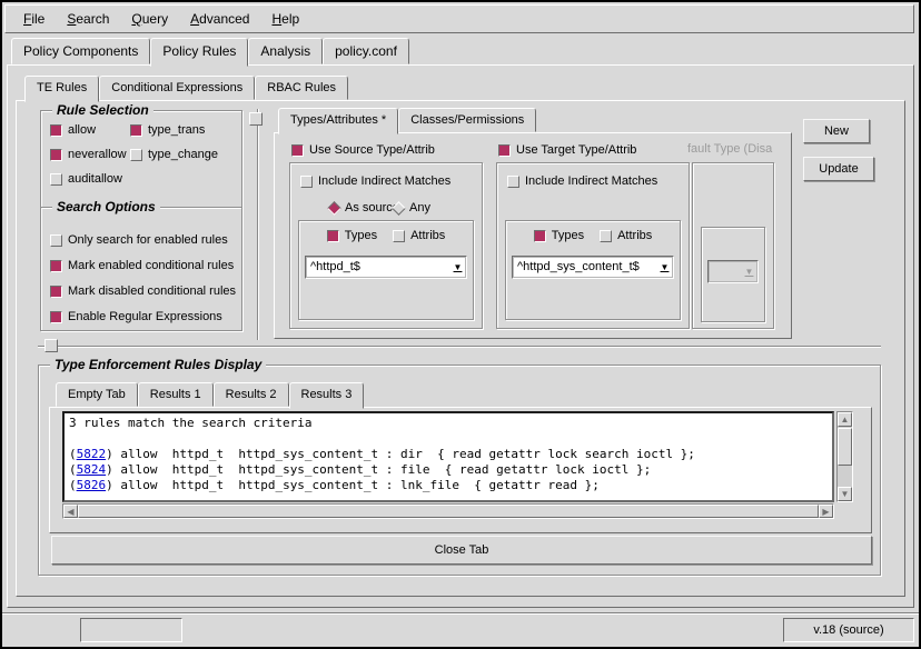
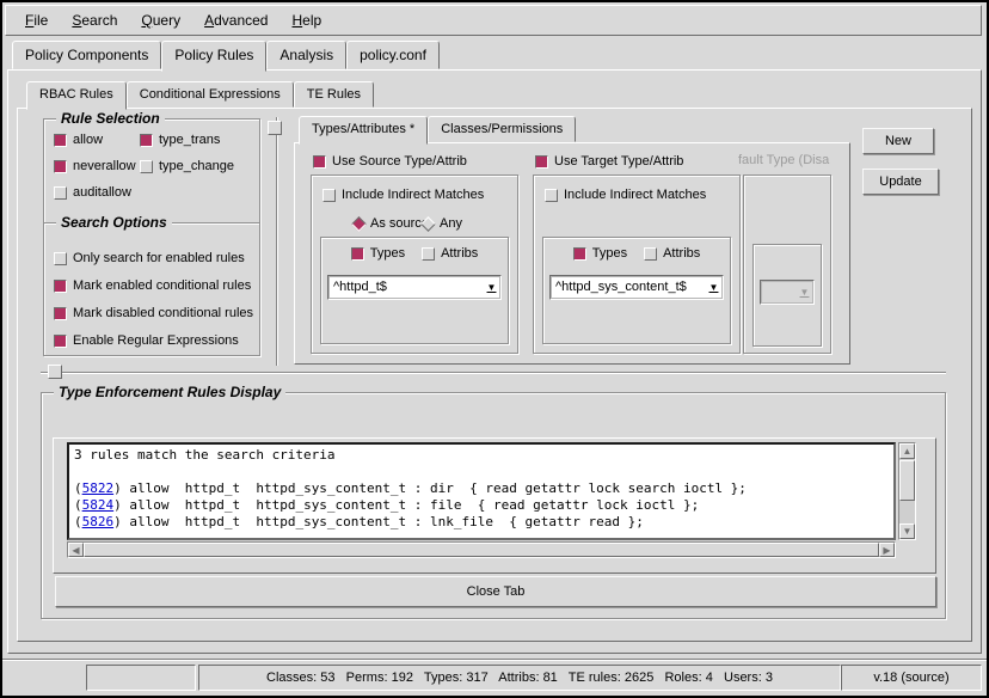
  File
  Search
  Query
  Advanced
  Help
  Policy Components
  Policy Rules
  Analysis
  policy.conf
- TE Rules
+ RBAC Rules
  Conditional Expressions
- RBAC Rules
+ TE Rules
  Rule Selection
  allow
  neverallow
  auditallow
  type_trans
  type_change
  Search Options
  Only search for enabled rules
  Mark enabled conditional rules
  Mark disabled conditional rules
  Enable Regular Expressions
  Types/Attributes *
  Classes/Permissions
  Use Source Type/Attrib
  Include Indirect Matches
  As sourc
  Any
  Types
  Attribs
  ^httpd_t$
  ▼
  Use Target Type/Attrib
  Include Indirect Matches
  Types
  Attribs
  ^httpd_sys_content_t$
  ▼
  fault Type (Disa
  ▼
  New
  Update
  Type Enforcement Rules Display
- Empty Tab
- Results 1
- Results 2
- Results 3
  3 rules match the search criteria
  (5822) allow httpd_t httpd_sys_content_t : dir { read getattr lock search ioctl };
  (5824) allow httpd_t httpd_sys_content_t : file { read getattr lock ioctl };
  (5826) allow httpd_t httpd_sys_content_t : lnk_file { getattr read };
  ▲
  ▼
  ◀
  ▶
  Close Tab
+ Classes: 53 Perms: 192 Types: 317 Attribs: 81 TE rules: 2625 Roles: 4 Users: 3
  v.18 (source)
